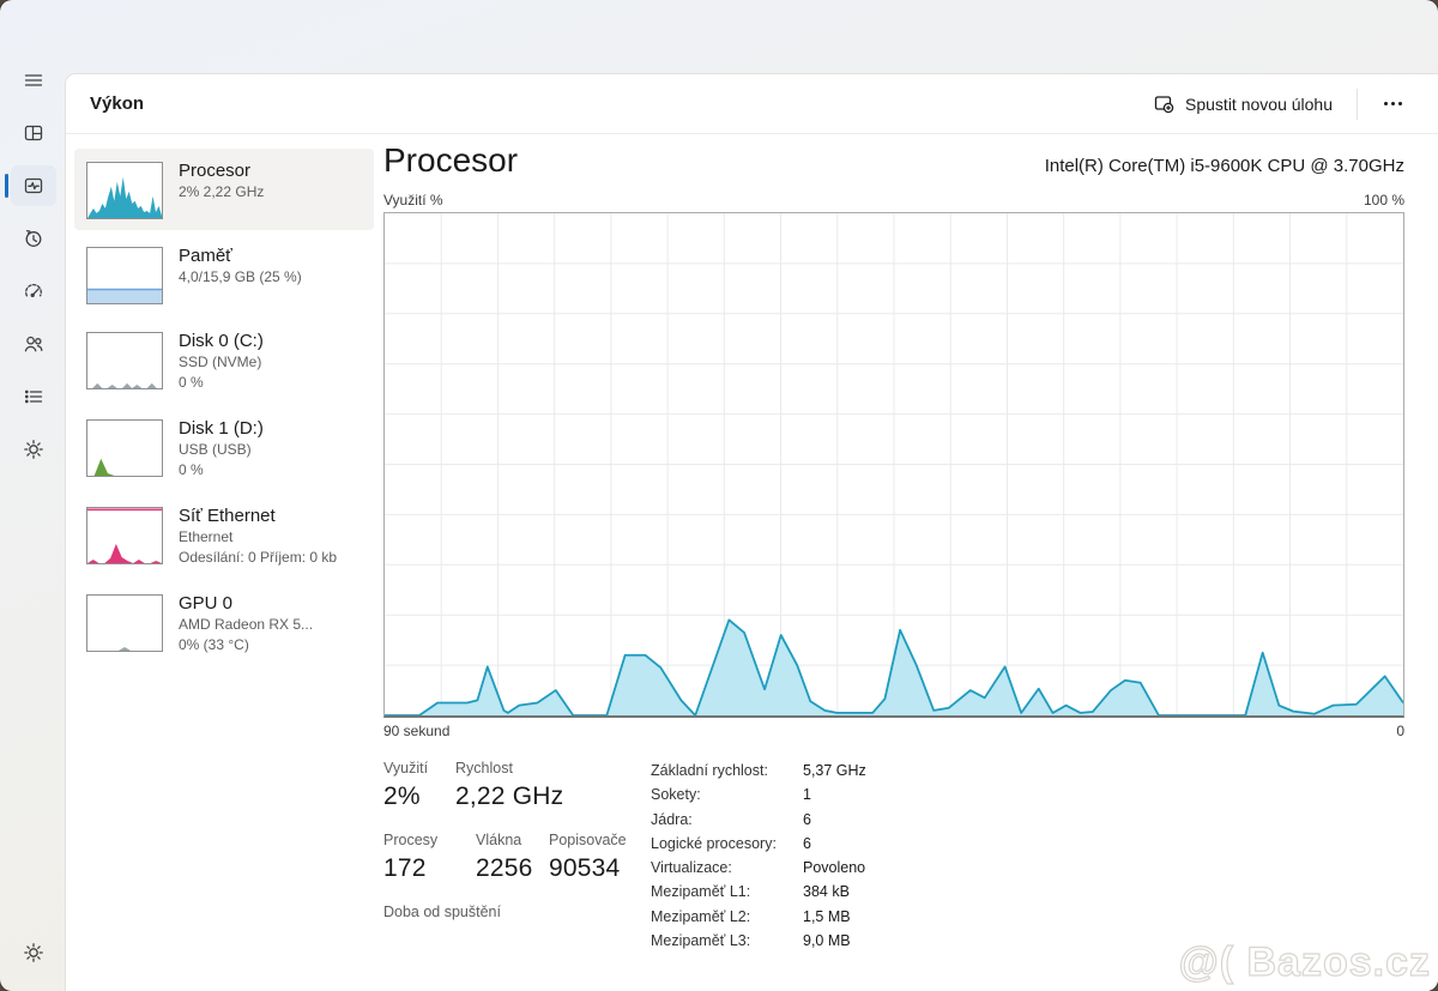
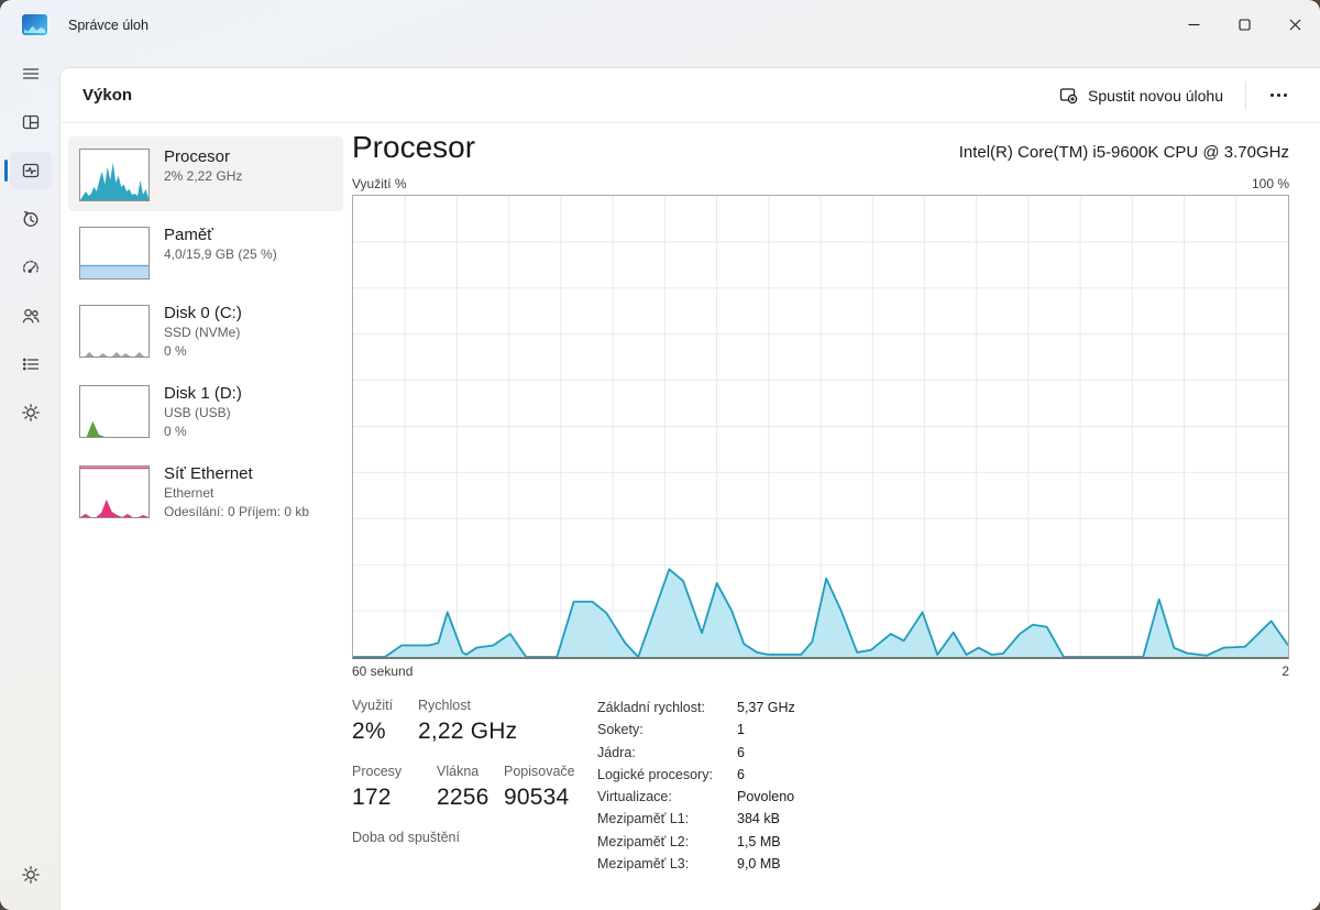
+ Správce úloh
  Výkon
  Spustit novou úlohu
  Procesor
  2% 2,22 GHz
  Paměť
  4,0/15,9 GB (25 %)
  Disk 0 (C:)
  SSD (NVMe)
  0 %
  Disk 1 (D:)
  USB (USB)
  0 %
  Síť Ethernet
  Ethernet
  Odesílání: 0 Příjem: 0 kb
- GPU 0
- AMD Radeon RX 5...
- 0% (33 °C)
  Procesor
  Intel(R) Core(TM) i5-9600K CPU @ 3.70GHz
  Využití %
  100 %
- 90 sekund
+ 60 sekund
- 0
+ 2
  Využití
  Rychlost
  2%
  2,22 GHz
  Procesy
  Vlákna
  Popisovače
  172
  2256
  90534
  Doba od spuštění
  Základní rychlost:
  5,37 GHz
  Sokety:
  1
  Jádra:
  6
  Logické procesory:
  6
  Virtualizace:
  Povoleno
  Mezipaměť L1:
  384 kB
  Mezipaměť L2:
  1,5 MB
  Mezipaměť L3:
  9,0 MB
- @( Bazos.cz
